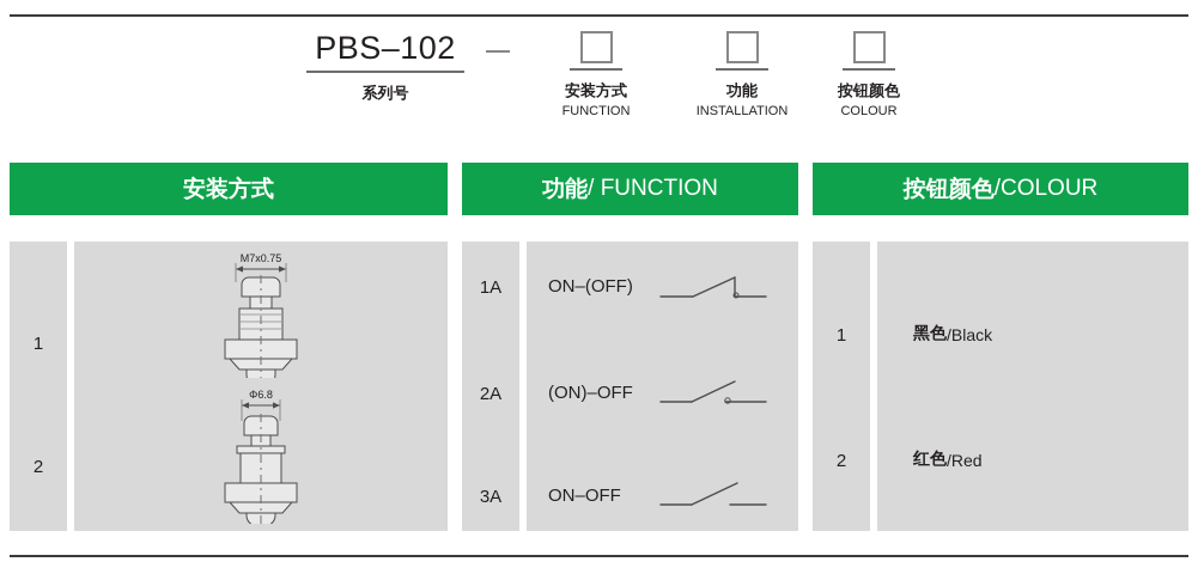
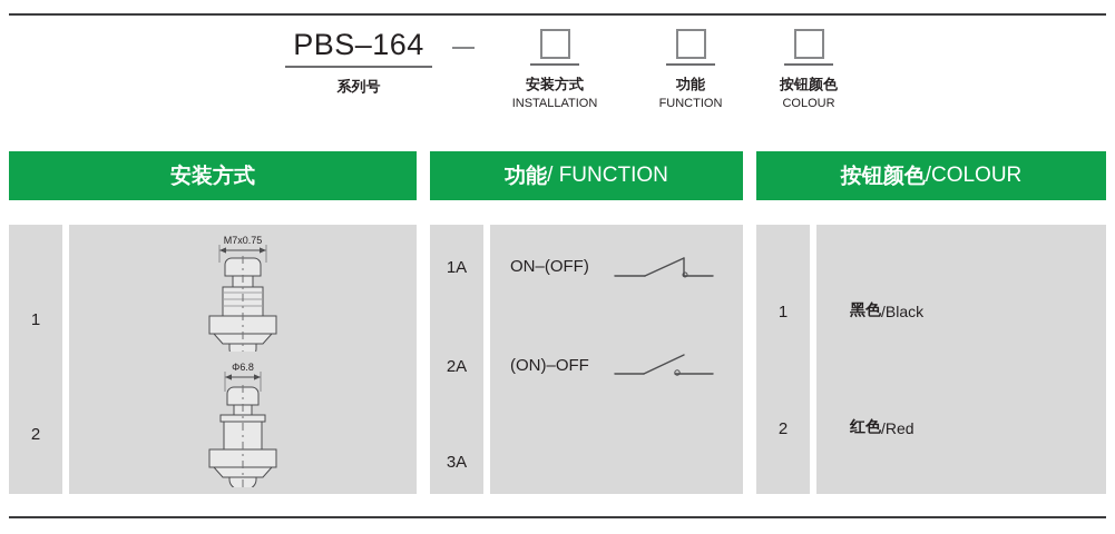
- PBS–102
+ PBS–164
  系列号
  安装方式
- FUNCTION
+ INSTALLATION
  功能
- INSTALLATION
+ FUNCTION
  按钮颜色
  COLOUR
  安装方式
  功能
  / FUNCTION
  按钮颜色
  /COLOUR
  1
  2
  M7x0.75
  Φ6.8
  1A
  2A
  3A
  ON–(OFF)
  (ON)–OFF
- ON–OFF
  1
  2
  黑色
  /Black
  红色
  /Red
